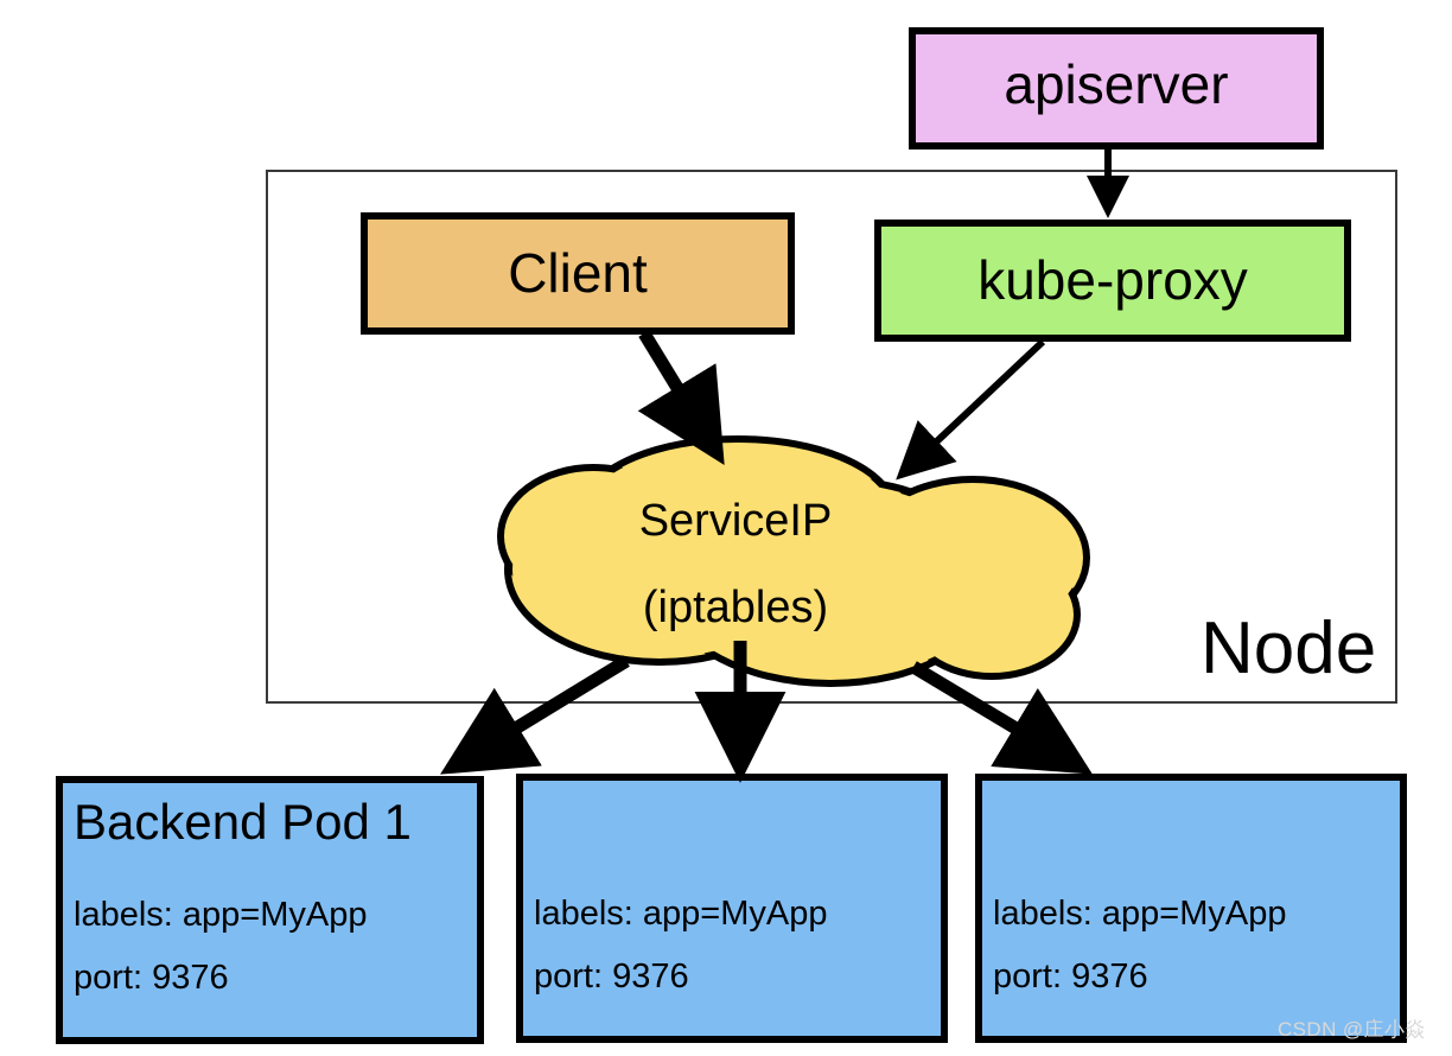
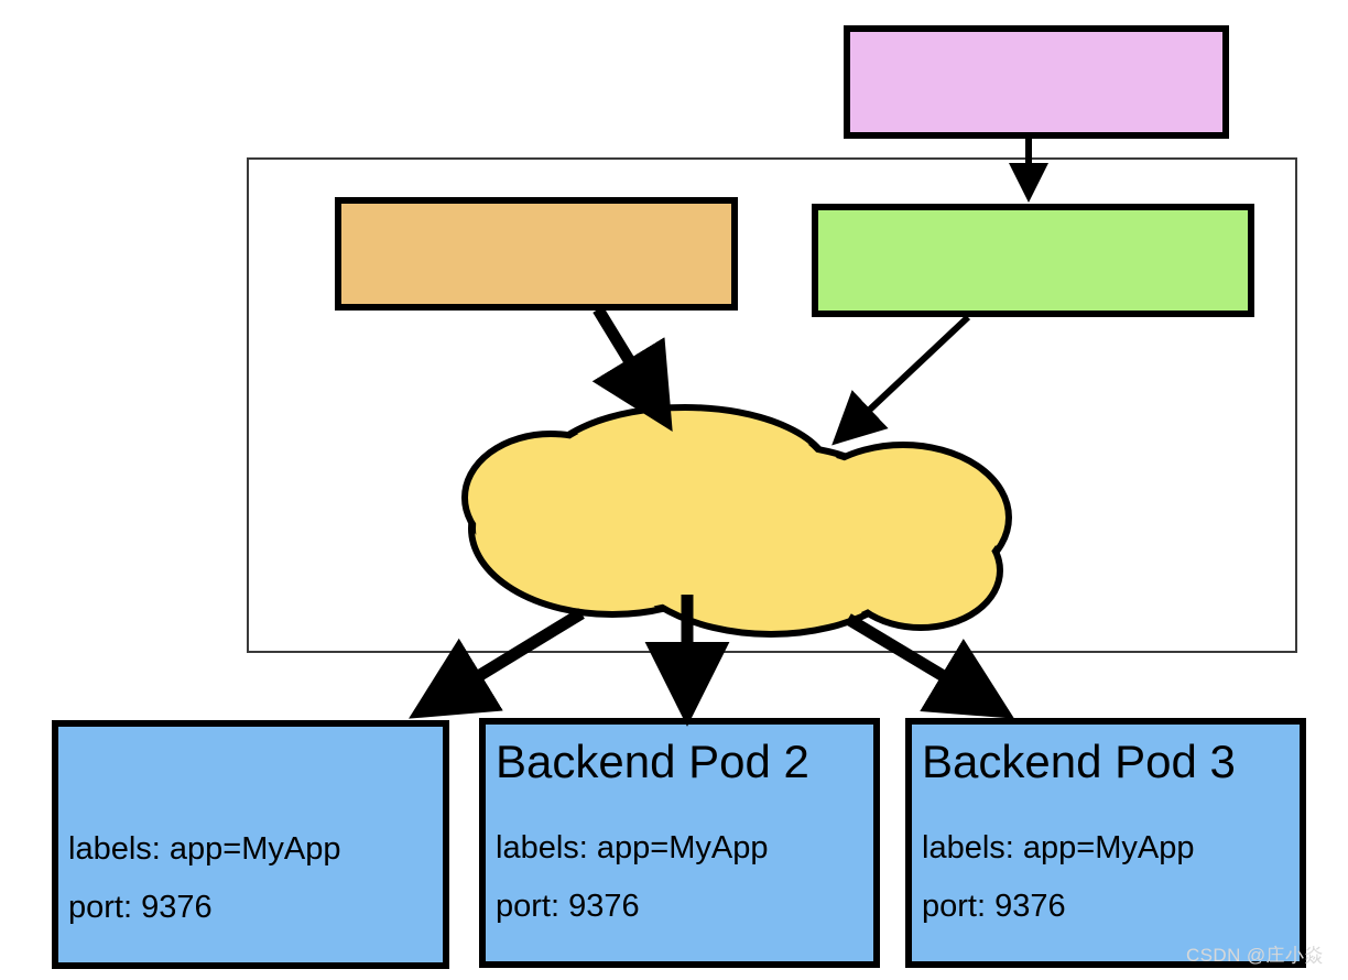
- apiserver
- Client
- kube-proxy
- ServiceIP
- (iptables)
- Node
- Backend Pod 1
  labels: app=MyApp
  port: 9376
+ Backend Pod 2
  labels: app=MyApp
  port: 9376
+ Backend Pod 3
  labels: app=MyApp
  port: 9376
  CSDN @庄小焱
